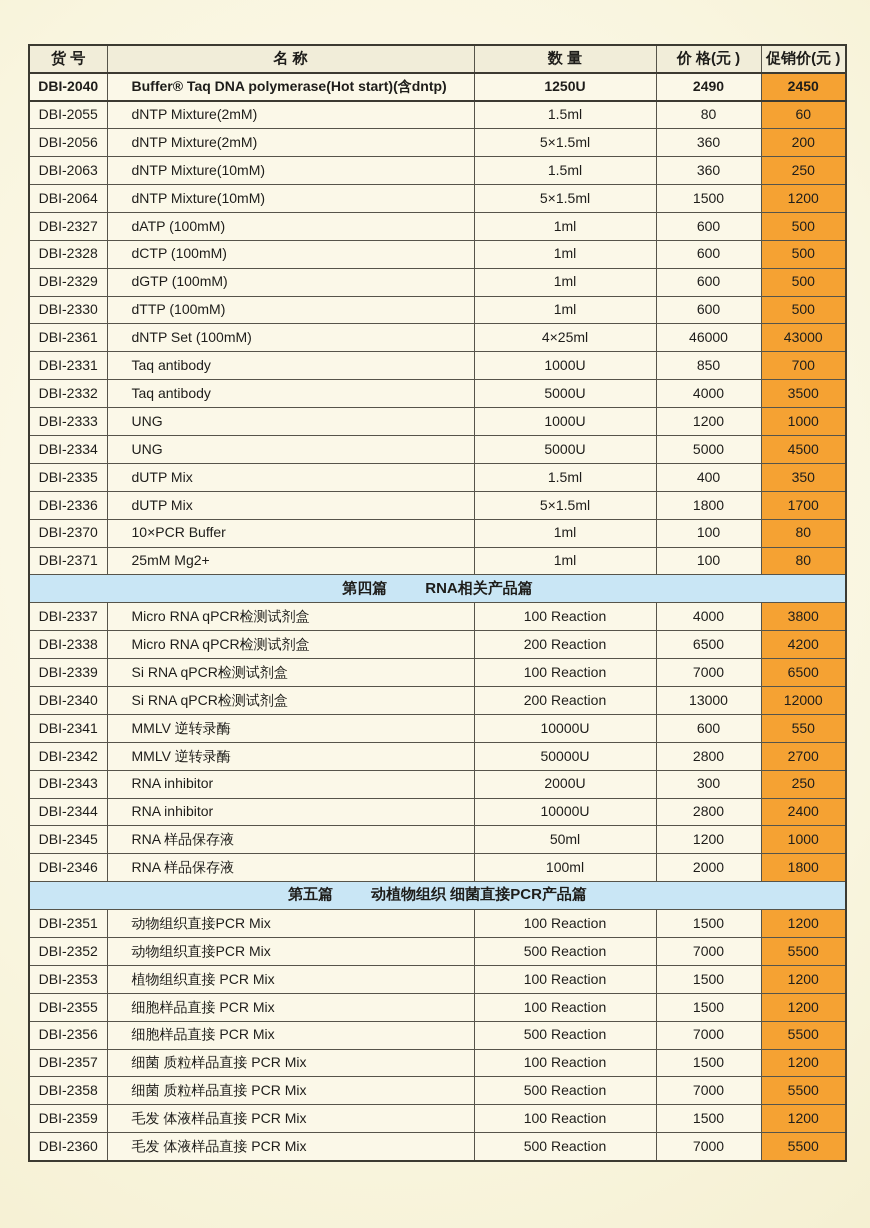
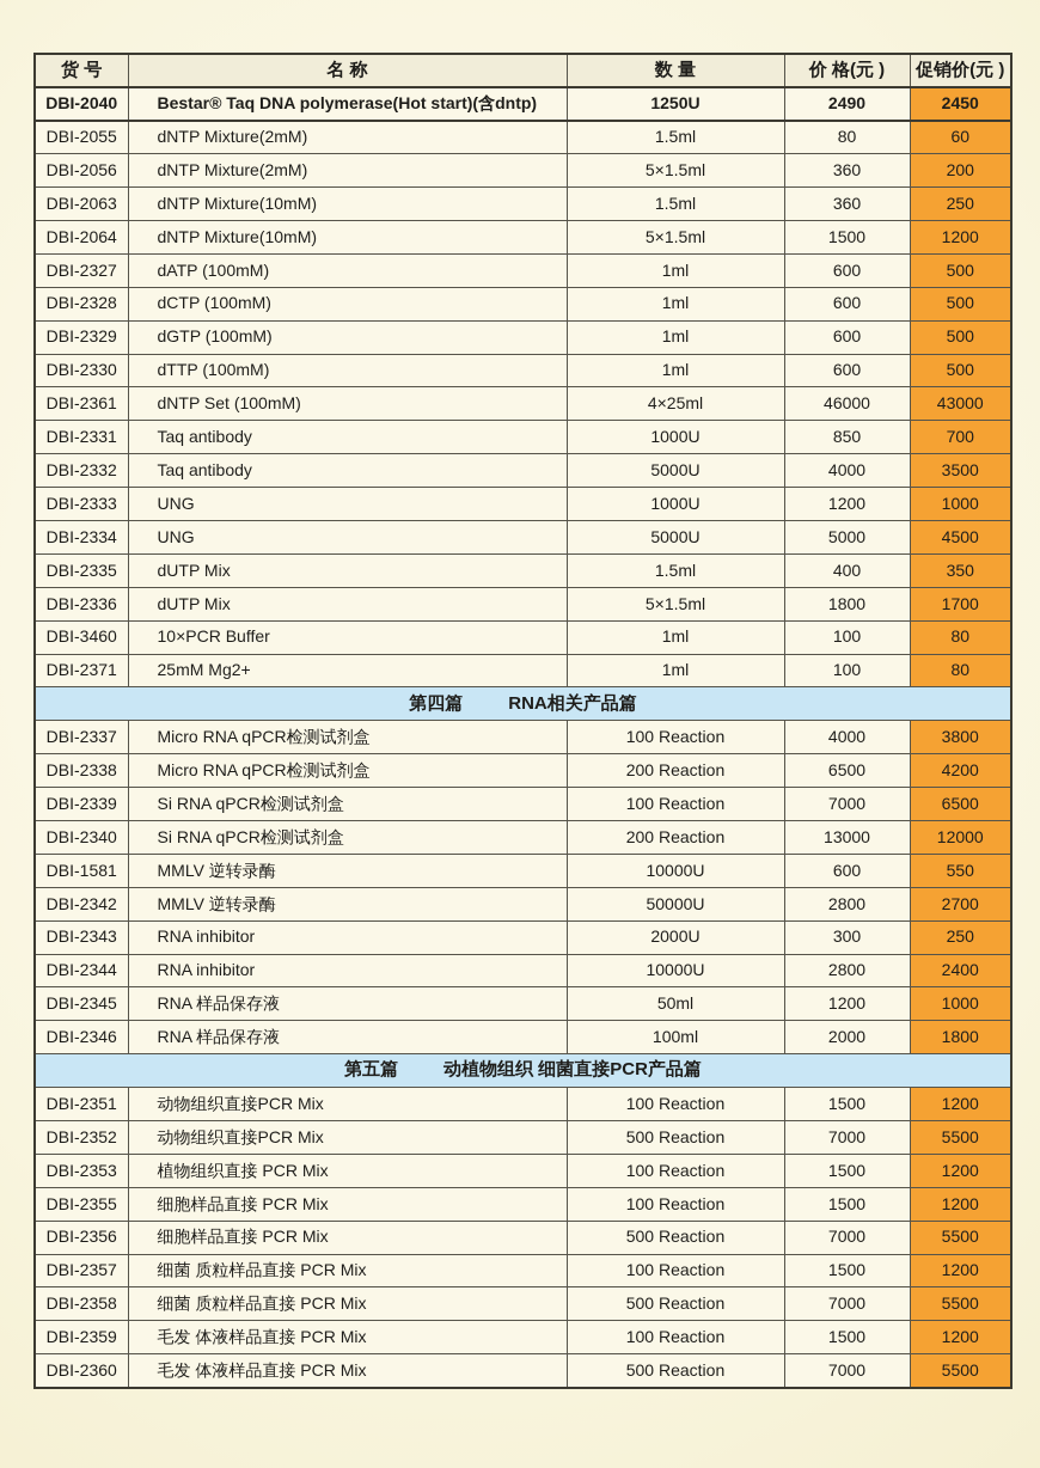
  货 号	名 称	数 量	价 格(元 )	促销价(元 )
- DBI-2040	Buffer® Taq DNA polymerase(Hot start)(含dntp)	1250U	2490	2450
+ DBI-2040	Bestar® Taq DNA polymerase(Hot start)(含dntp)	1250U	2490	2450
  DBI-2055	dNTP Mixture(2mM)	1.5ml	80	60
  DBI-2056	dNTP Mixture(2mM)	5×1.5ml	360	200
  DBI-2063	dNTP Mixture(10mM)	1.5ml	360	250
  DBI-2064	dNTP Mixture(10mM)	5×1.5ml	1500	1200
  DBI-2327	dATP (100mM)	1ml	600	500
  DBI-2328	dCTP (100mM)	1ml	600	500
  DBI-2329	dGTP (100mM)	1ml	600	500
  DBI-2330	dTTP (100mM)	1ml	600	500
  DBI-2361	dNTP Set (100mM)	4×25ml	46000	43000
  DBI-2331	Taq antibody	1000U	850	700
  DBI-2332	Taq antibody	5000U	4000	3500
  DBI-2333	UNG	1000U	1200	1000
  DBI-2334	UNG	5000U	5000	4500
  DBI-2335	dUTP Mix	1.5ml	400	350
  DBI-2336	dUTP Mix	5×1.5ml	1800	1700
- DBI-2370	10×PCR Buffer	1ml	100	80
+ DBI-3460	10×PCR Buffer	1ml	100	80
  DBI-2371	25mM Mg2+	1ml	100	80
  第四篇 RNA相关产品篇
  DBI-2337	Micro RNA qPCR检测试剂盒	100 Reaction	4000	3800
  DBI-2338	Micro RNA qPCR检测试剂盒	200 Reaction	6500	4200
  DBI-2339	Si RNA qPCR检测试剂盒	100 Reaction	7000	6500
  DBI-2340	Si RNA qPCR检测试剂盒	200 Reaction	13000	12000
- DBI-2341	MMLV 逆转录酶	10000U	600	550
+ DBI-1581	MMLV 逆转录酶	10000U	600	550
  DBI-2342	MMLV 逆转录酶	50000U	2800	2700
  DBI-2343	RNA inhibitor	2000U	300	250
  DBI-2344	RNA inhibitor	10000U	2800	2400
  DBI-2345	RNA 样品保存液	50ml	1200	1000
  DBI-2346	RNA 样品保存液	100ml	2000	1800
  第五篇 动植物组织 细菌直接PCR产品篇
  DBI-2351	动物组织直接PCR Mix	100 Reaction	1500	1200
  DBI-2352	动物组织直接PCR Mix	500 Reaction	7000	5500
  DBI-2353	植物组织直接 PCR Mix	100 Reaction	1500	1200
  DBI-2355	细胞样品直接 PCR Mix	100 Reaction	1500	1200
  DBI-2356	细胞样品直接 PCR Mix	500 Reaction	7000	5500
  DBI-2357	细菌 质粒样品直接 PCR Mix	100 Reaction	1500	1200
  DBI-2358	细菌 质粒样品直接 PCR Mix	500 Reaction	7000	5500
  DBI-2359	毛发 体液样品直接 PCR Mix	100 Reaction	1500	1200
  DBI-2360	毛发 体液样品直接 PCR Mix	500 Reaction	7000	5500
